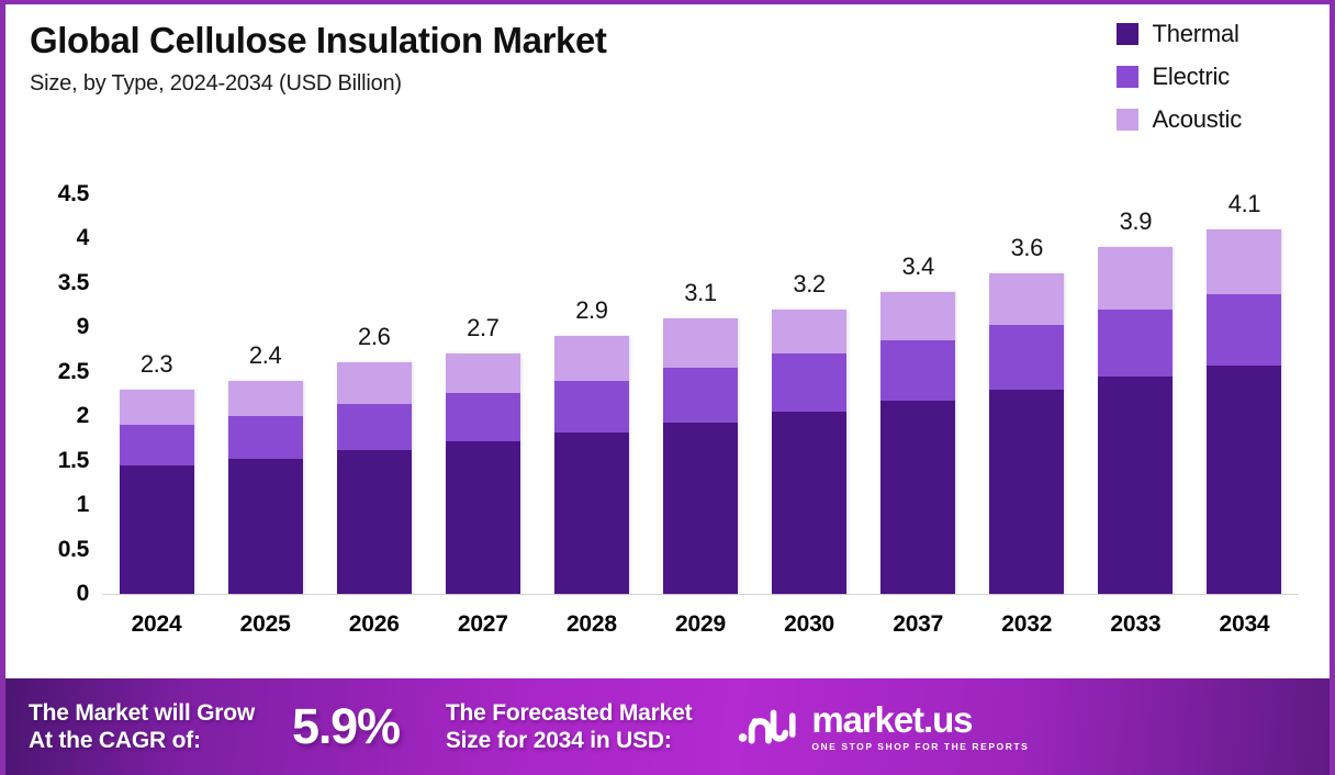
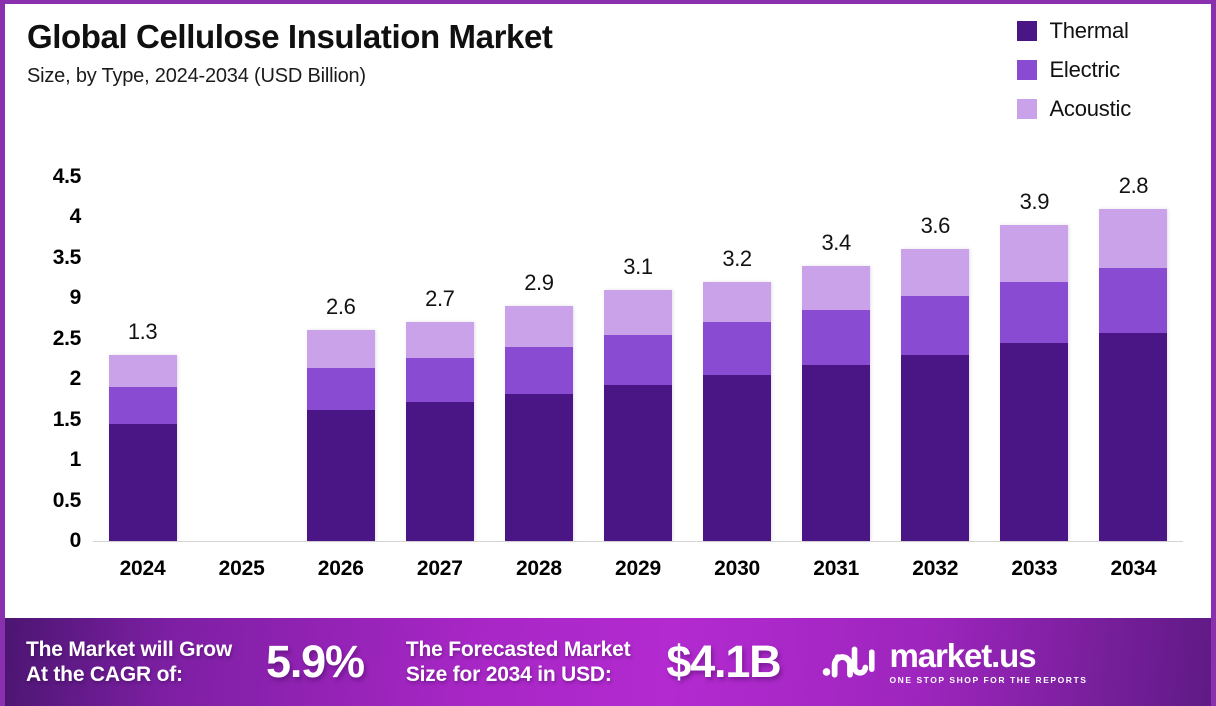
  Global Cellulose Insulation Market
  Size, by Type, 2024-2034 (USD Billion)
  Thermal
  Electric
  Acoustic
  0
  0.5
  1
  1.5
  2
  2.5
  9
  3.5
  4
  4.5
- 2.3
+ 1.3
- 2.4
  2.6
  2.7
  2.9
  3.1
  3.2
  3.4
  3.6
  3.9
- 4.1
+ 2.8
  2024
  2025
  2026
  2027
  2028
  2029
  2030
- 2037
+ 2031
  2032
  2033
  2034
  The Market will Grow
  At the CAGR of:
  5.9%
  The Forecasted Market
  Size for 2034 in USD:
+ $4.1B
  market.us
  ONE STOP SHOP FOR THE REPORTS
